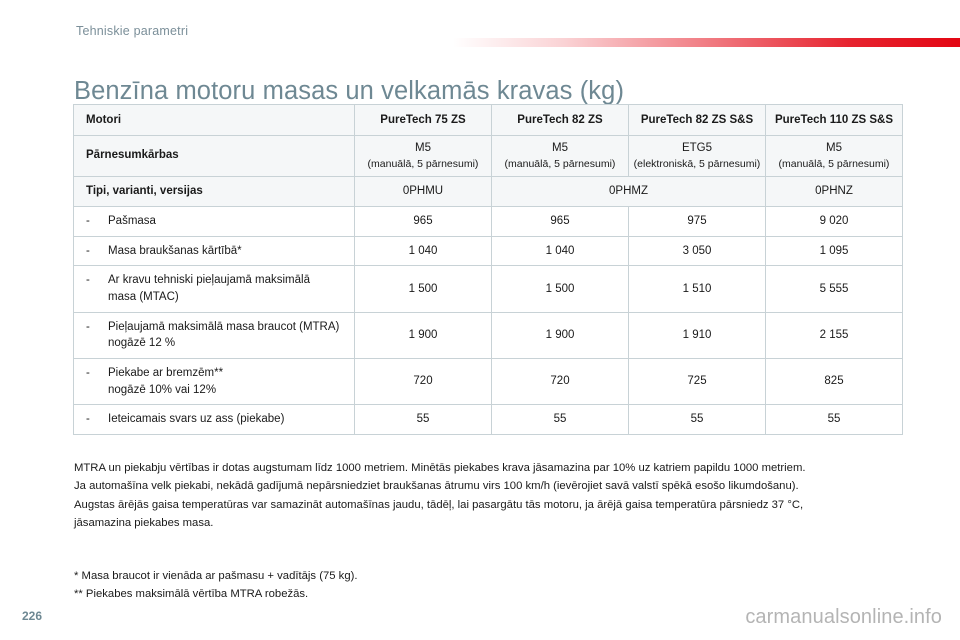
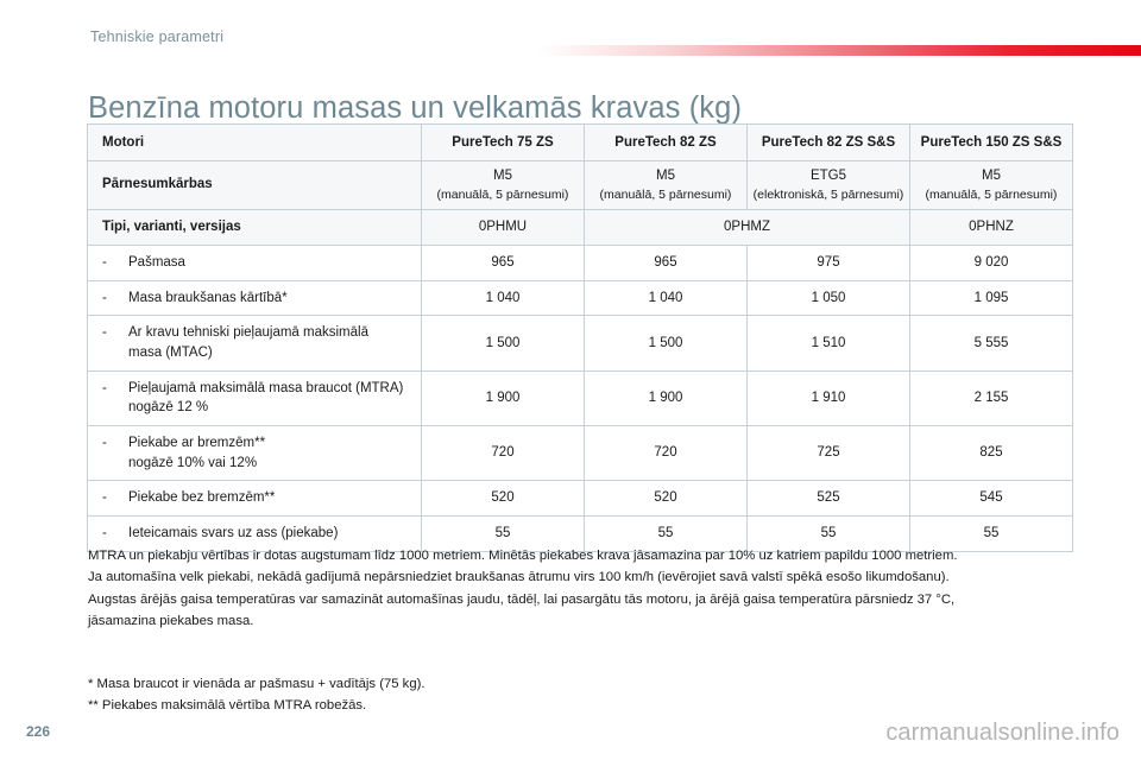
  Tehniskie parametri
  Benzīna motoru masas un velkamās kravas (kg)
- Motori	PureTech 75 ZS	PureTech 82 ZS	PureTech 82 ZS S&S	PureTech 110 ZS S&S
+ Motori	PureTech 75 ZS	PureTech 82 ZS	PureTech 82 ZS S&S	PureTech 150 ZS S&S
  Pārnesumkārbas	M5 (manuālā, 5 pārnesumi)	M5 (manuālā, 5 pārnesumi)	ETG5 (elektroniskā, 5 pārnesumi)	M5 (manuālā, 5 pārnesumi)
  Tipi, varianti, versijas	0PHMU	0PHMZ	0PHNZ
  - Pašmasa	965	965	975	9 020
- - Masa braukšanas kārtībā*	1 040	1 040	3 050	1 095
+ - Masa braukšanas kārtībā*	1 040	1 040	1 050	1 095
  - Ar kravu tehniski pieļaujamā maksimālāmasa (MTAC)	1 500	1 500	1 510	5 555
  - Pieļaujamā maksimālā masa braucot (MTRA)nogāzē 12 %	1 900	1 900	1 910	2 155
  - Piekabe ar bremzēm**nogāzē 10% vai 12%	720	720	725	825
+ - Piekabe bez bremzēm**	520	520	525	545
  - Ieteicamais svars uz ass (piekabe)	55	55	55	55
  MTRA un piekabju vērtības ir dotas augstumam līdz 1000 metriem. Minētās piekabes krava jāsamazina par 10% uz katriem papildu 1000 metriem.
  Ja automašīna velk piekabi, nekādā gadījumā nepārsniedziet braukšanas ātrumu virs 100 km/h (ievērojiet savā valstī spēkā esošo likumdošanu).
  Augstas ārējās gaisa temperatūras var samazināt automašīnas jaudu, tādēļ, lai pasargātu tās motoru, ja ārējā gaisa temperatūra pārsniedz 37 °C,
  jāsamazina piekabes masa.
  * Masa braucot ir vienāda ar pašmasu + vadītājs (75 kg).
  ** Piekabes maksimālā vērtība MTRA robežās.
  226
  carmanualsonline.info
